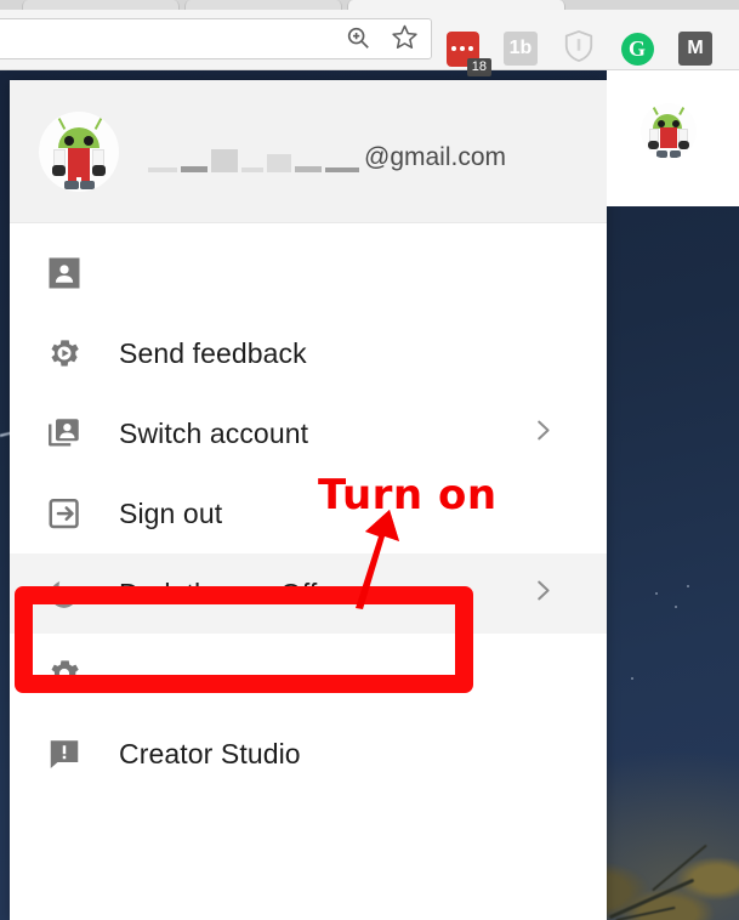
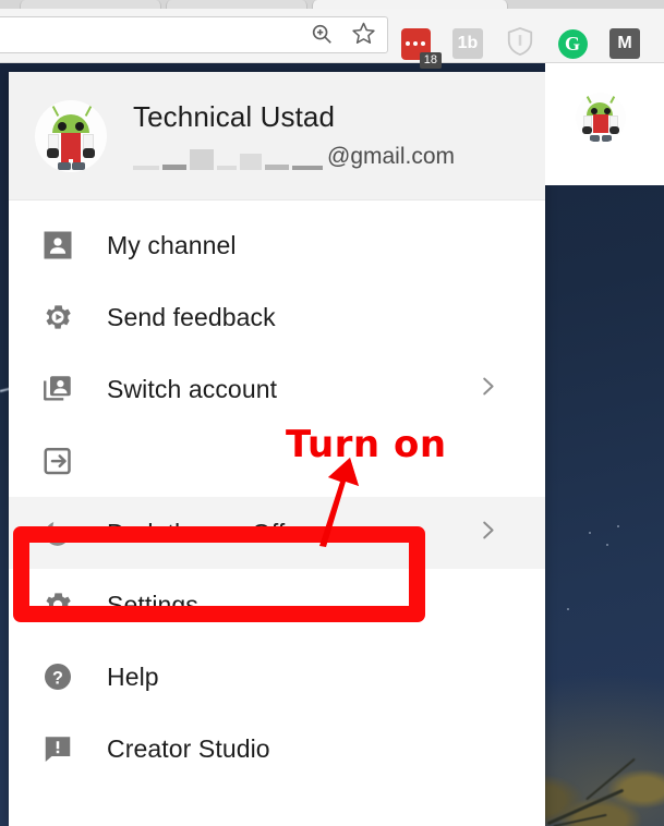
  18
  1b
  G
  M
+ Technical Ustad
  @gmail.com
+ My channel
  Send feedback
  Switch account
- Sign out
  Dark theme: Off
+ Settings
+ ?
+ Help
  Creator Studio
  Turn on
